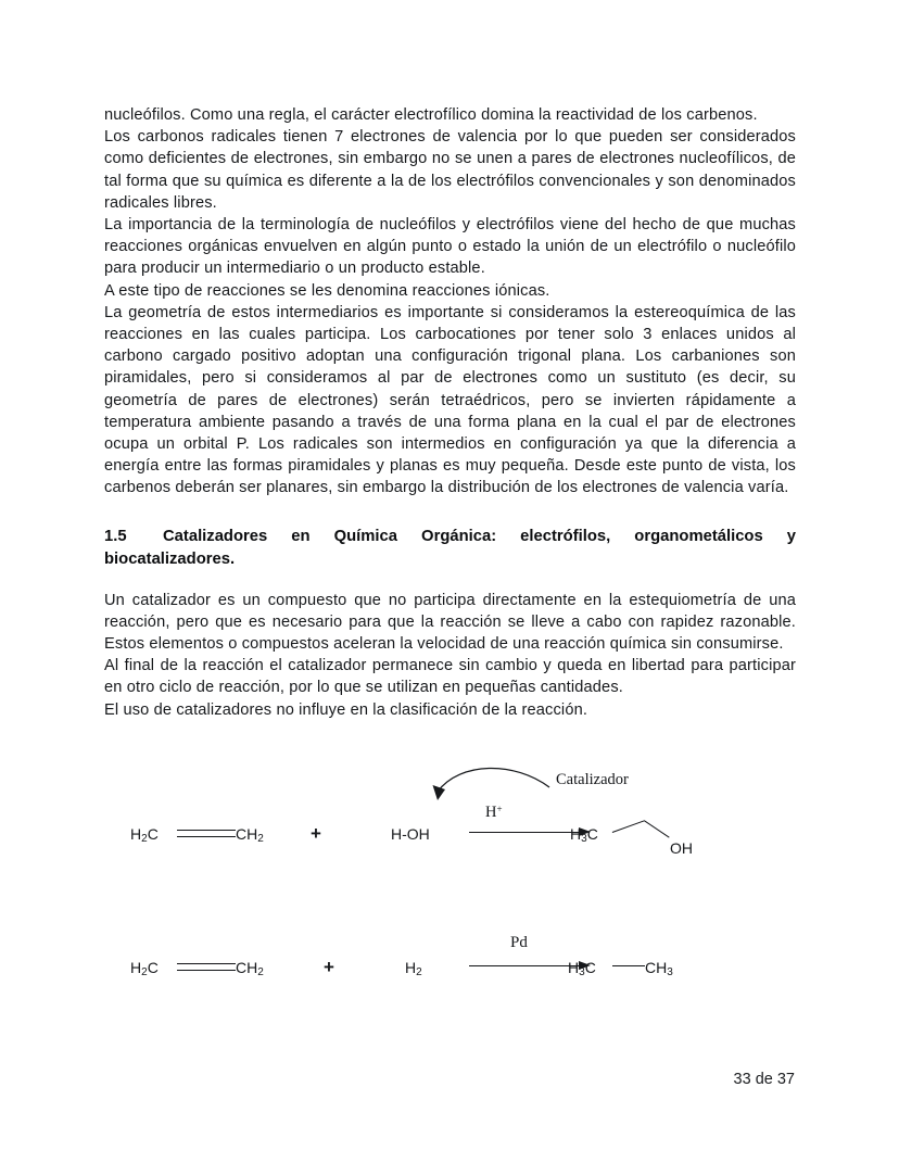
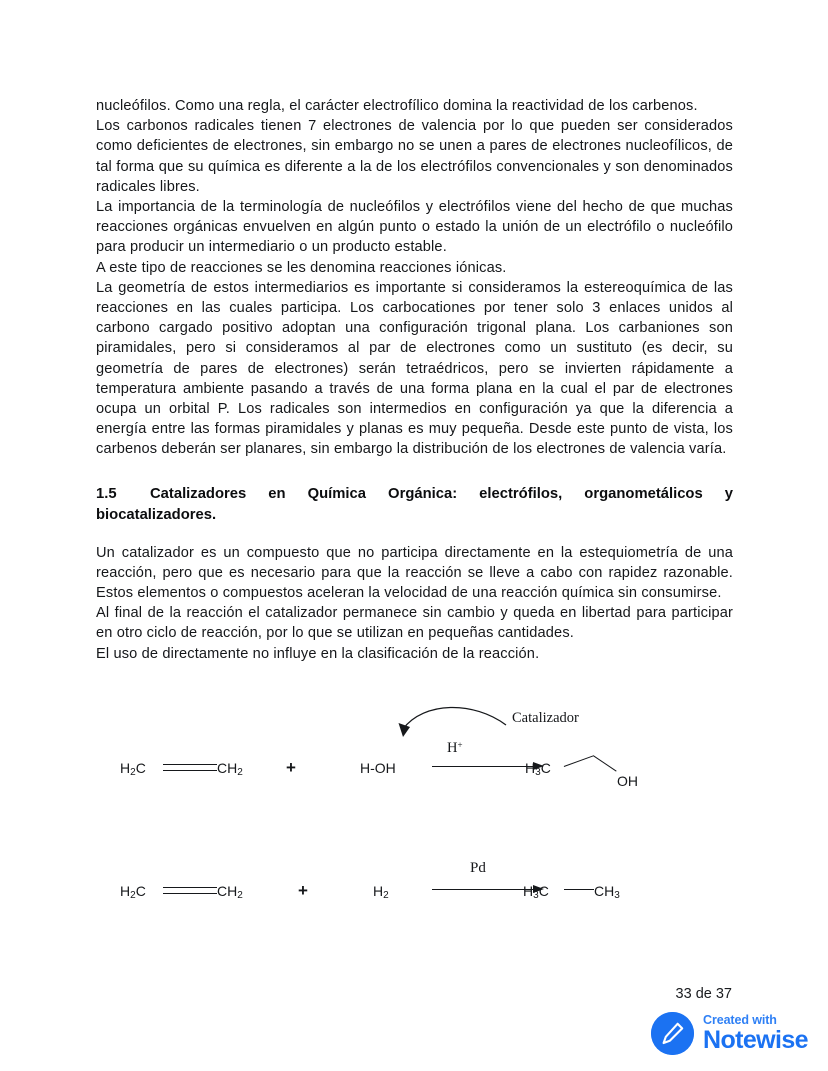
  nucleófilos. Como una regla, el carácter electrofílico domina la reactividad de los carbenos.
  Los carbonos radicales tienen 7 electrones de valencia por lo que pueden ser considerados como deficientes de electrones, sin embargo no se unen a pares de electrones nucleofílicos, de tal forma que su química es diferente a la de los electrófilos convencionales y son denominados radicales libres.
  La importancia de la terminología de nucleófilos y electrófilos viene del hecho de que muchas reacciones orgánicas envuelven en algún punto o estado la unión de un electrófilo o nucleófilo para producir un intermediario o un producto estable.
  A este tipo de reacciones se les denomina reacciones iónicas.
  La geometría de estos intermediarios es importante si consideramos la estereoquímica de las reacciones en las cuales participa. Los carbocationes por tener solo 3 enlaces unidos al carbono cargado positivo adoptan una configuración trigonal plana. Los carbaniones son piramidales, pero si consideramos al par de electrones como un sustituto (es decir, su geometría de pares de electrones) serán tetraédricos, pero se invierten rápidamente a temperatura ambiente pasando a través de una forma plana en la cual el par de electrones ocupa un orbital P. Los radicales son intermedios en configuración ya que la diferencia a energía entre las formas piramidales y planas es muy pequeña. Desde este punto de vista, los carbenos deberán ser planares, sin embargo la distribución de los electrones de valencia varía.
  1.5 Catalizadores en Química Orgánica: electrófilos, organometálicos y biocatalizadores.
  Un catalizador es un compuesto que no participa directamente en la estequiometría de una reacción, pero que es necesario para que la reacción se lleve a cabo con rapidez razonable. Estos elementos o compuestos aceleran la velocidad de una reacción química sin consumirse.
  Al final de la reacción el catalizador permanece sin cambio y queda en libertad para participar en otro ciclo de reacción, por lo que se utilizan en pequeñas cantidades.
- El uso de catalizadores no influye en la clasificación de la reacción.
+ El uso de directamente no influye en la clasificación de la reacción.
  Catalizador
  H+
  H2C
  CH2
  +
  H-OH
  H3C
  OH
  H2C
  CH2
  +
  H2
  Pd
  H3C
  CH3
  33 de 37
+ Created with
+ Notewise
